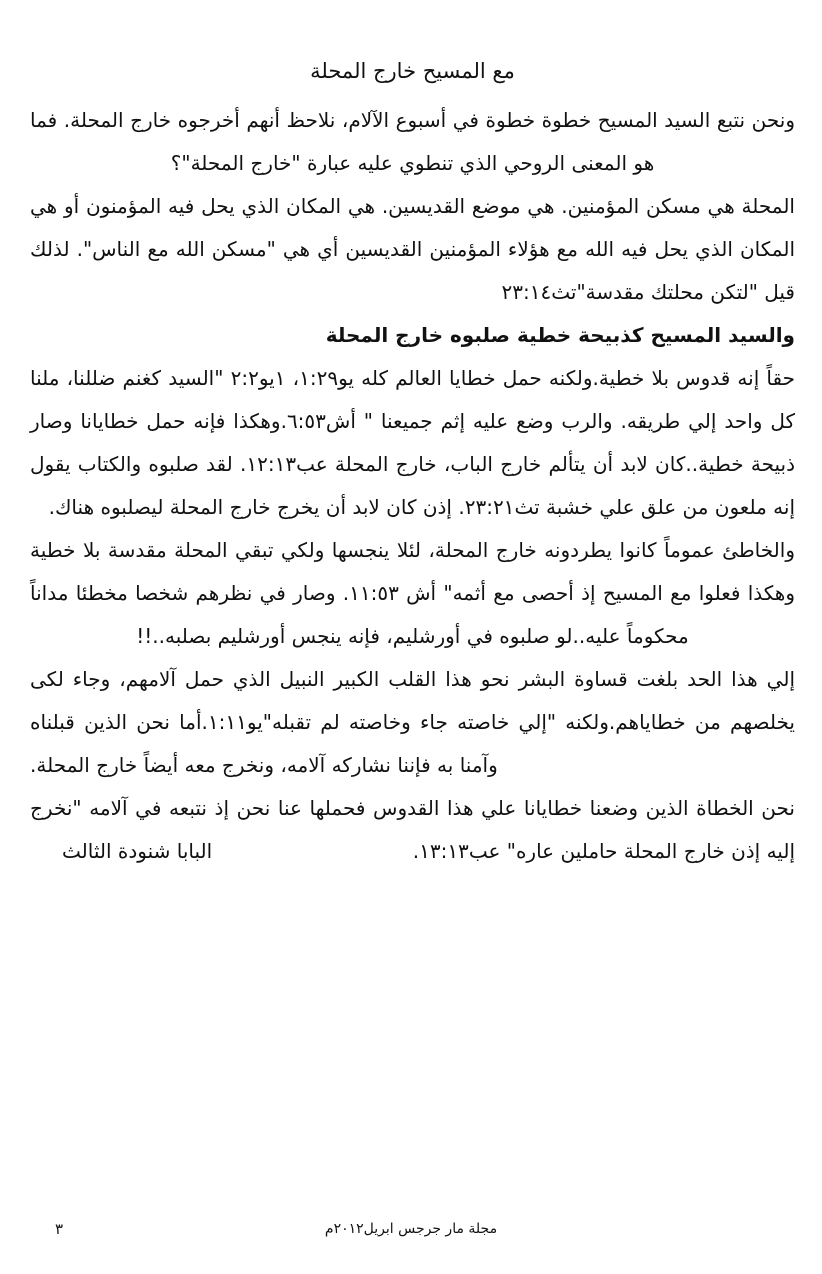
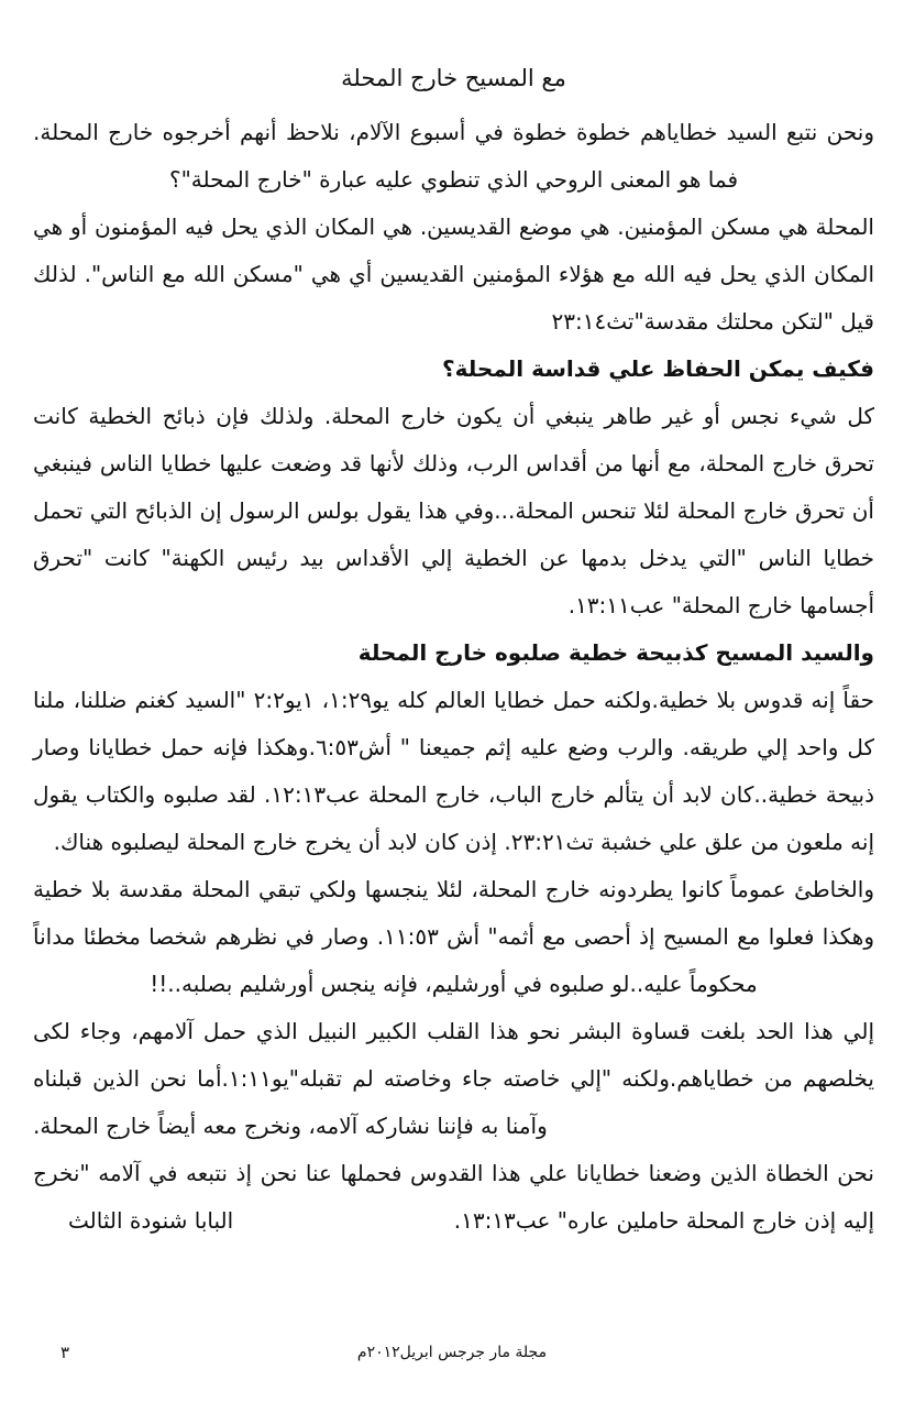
  مع المسيح خارج المحلة
- ونحن نتبع السيد المسيح خطوة خطوة في أسبوع الآلام، نلاحظ أنهم أخرجوه خارج المحلة. فما هو المعنى الروحي الذي تنطوي عليه عبارة "خارج المحلة"؟
+ ونحن نتبع السيد خطاياهم خطوة خطوة في أسبوع الآلام، نلاحظ أنهم أخرجوه خارج المحلة. فما هو المعنى الروحي الذي تنطوي عليه عبارة "خارج المحلة"؟
  المحلة هي مسكن المؤمنين. هي موضع القديسين. هي المكان الذي يحل فيه المؤمنون أو هي المكان الذي يحل فيه الله مع هؤلاء المؤمنين القديسين أي هي "مسكن الله مع الناس". لذلك قيل "لتكن محلتك مقدسة"تث٢٣:١٤
+ فكيف يمكن الحفاظ علي قداسة المحلة؟
+ كل شيء نجس أو غير طاهر ينبغي أن يكون خارج المحلة. ولذلك فإن ذبائح الخطية كانت تحرق خارج المحلة، مع أنها من أقداس الرب، وذلك لأنها قد وضعت عليها خطايا الناس فينبغي أن تحرق خارج المحلة لئلا تنحس المحلة...وفي هذا يقول بولس الرسول إن الذبائح التي تحمل خطايا الناس "التي يدخل بدمها عن الخطية إلي الأقداس بيد رئيس الكهنة" كانت "تحرق أجسامها خارج المحلة" عب١٣:١١.
  والسيد المسيح كذبيحة خطية صلبوه خارج المحلة
  حقاً إنه قدوس بلا خطية.ولكنه حمل خطايا العالم كله يو١:٢٩، ١يو٢:٢ "السيد كغنم ضللنا، ملنا كل واحد إلي طريقه. والرب وضع عليه إثم جميعنا " أش٦:٥٣.وهكذا فإنه حمل خطايانا وصار ذبيحة خطية..كان لابد أن يتألم خارج الباب، خارج المحلة عب١٢:١٣. لقد صلبوه والكتاب يقول إنه ملعون من علق علي خشبة تث٢٣:٢١. إذن كان لابد أن يخرج خارج المحلة ليصلبوه هناك.
  والخاطئ عموماً كانوا يطردونه خارج المحلة، لئلا ينجسها ولكي تبقي المحلة مقدسة بلا خطية وهكذا فعلوا مع المسيح إذ أحصى مع أثمه" أش ١١:٥٣. وصار في نظرهم شخصا مخطئا مداناً محكوماً عليه..لو صلبوه في أورشليم، فإنه ينجس أورشليم بصلبه..!!
  إلي هذا الحد بلغت قساوة البشر نحو هذا القلب الكبير النبيل الذي حمل آلامهم، وجاء لكى يخلصهم من خطاياهم.ولكنه "إلي خاصته جاء وخاصته لم تقبله"يو١:١١.أما نحن الذين قبلناه وآمنا به فإننا نشاركه آلامه، ونخرج معه أيضاً خارج المحلة.
  نحن الخطاة الذين وضعنا خطايانا علي هذا القدوس فحملها عنا نحن إذ نتبعه في آلامه "نخرج إليه إذن خارج المحلة حاملين عاره" عب١٣:١٣.
  البابا شنودة الثالث
  مجلة مار جرجس ابريل٢٠١٢م
  ٣
